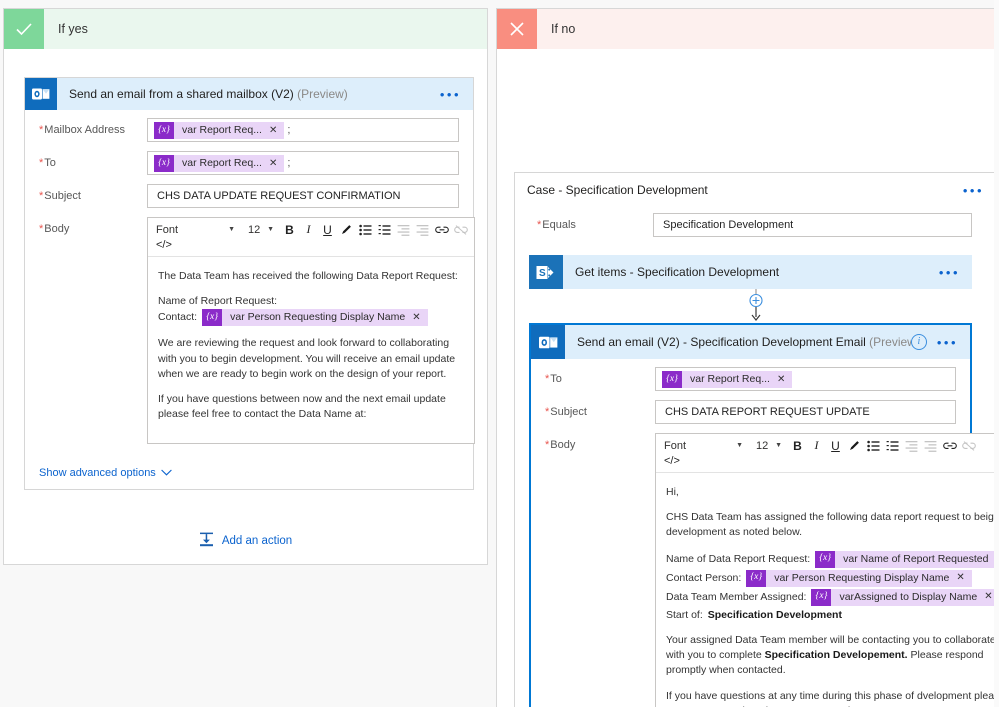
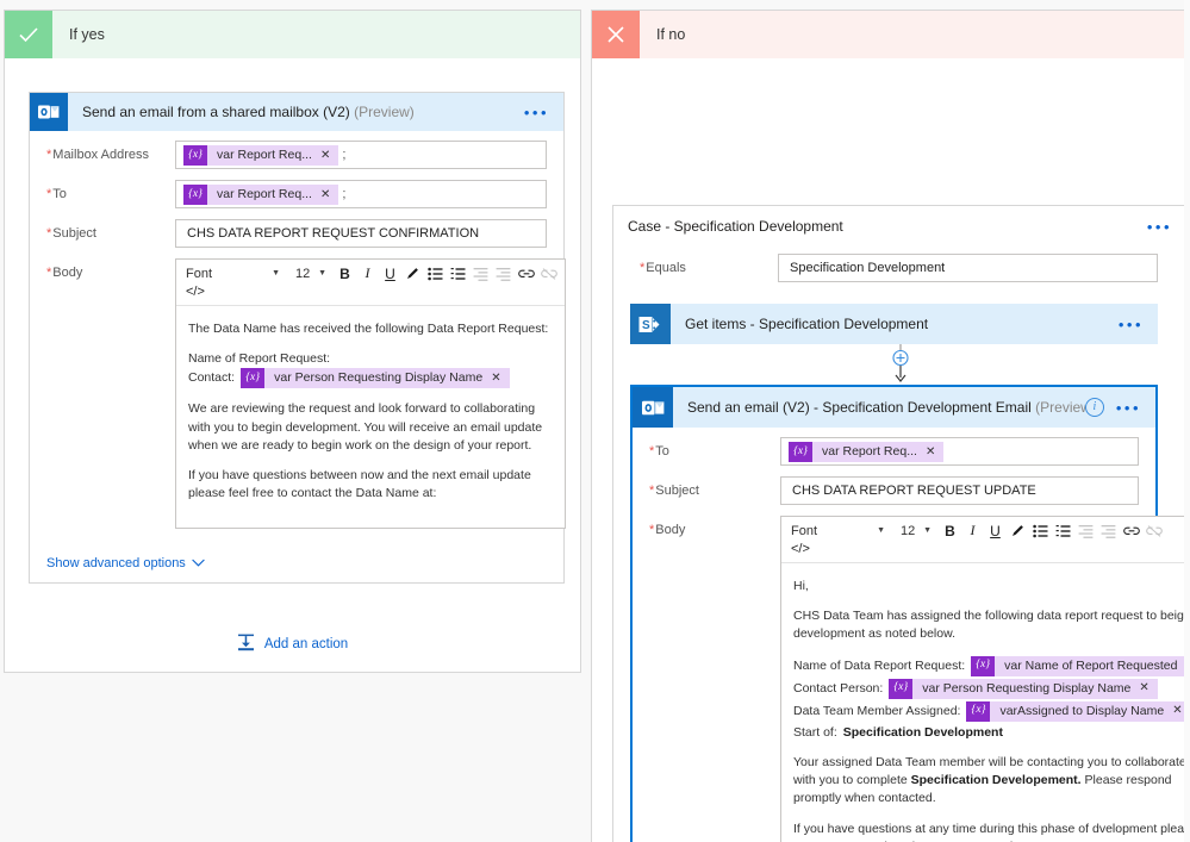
  If yes
  Send an email from a shared mailbox (V2) (Preview)
  •••
  *Mailbox Address
  {x}
  var Report Req...
  ✕
  ;
  *To
  {x}
  var Report Req...
  ✕
  ;
  *Subject
- CHS DATA UPDATE REQUEST CONFIRMATION
+ CHS DATA REPORT REQUEST CONFIRMATION
  *Body
  Font
  12
  B
  I
  U
  </>
- The Data Team has received the following Data Report Request:
+ The Data Name has received the following Data Report Request:
  Name of Report Request:
  Contact:
  {x}
  var Person Requesting Display Name
  ✕
  We are reviewing the request and look forward to collaborating with you to begin development. You will receive an email update when we are ready to begin work on the design of your report.
  If you have questions between now and the next email update please feel free to contact the Data Name at:
  Show advanced options
  Add an action
  If no
  Case - Specification Development
  •••
  *Equals
  Specification Development
  S
  Get items - Specification Development
  •••
  Send an email (V2) - Specification Development Email (Previe
  i
  •••
  *To
  {x}
  var Report Req...
  ✕
  *Subject
  CHS DATA REPORT REQUEST UPDATE
  *Body
  Font
  12
  B
  I
  U
  </>
  Hi,
  CHS Data Team has assigned the following data report request to beig development as noted below.
  Name of Data Report Request:
  {x}
  var Name of Report Requested
  Contact Person:
  {x}
  var Person Requesting Display Name
  ✕
  Data Team Member Assigned:
  {x}
  varAssigned to Display Name
  ✕
  Start of:
  Specification Development
  Your assigned Data Team member will be contacting you to collaborate with you to complete Specification Developement. Please respond promptly when contacted.
